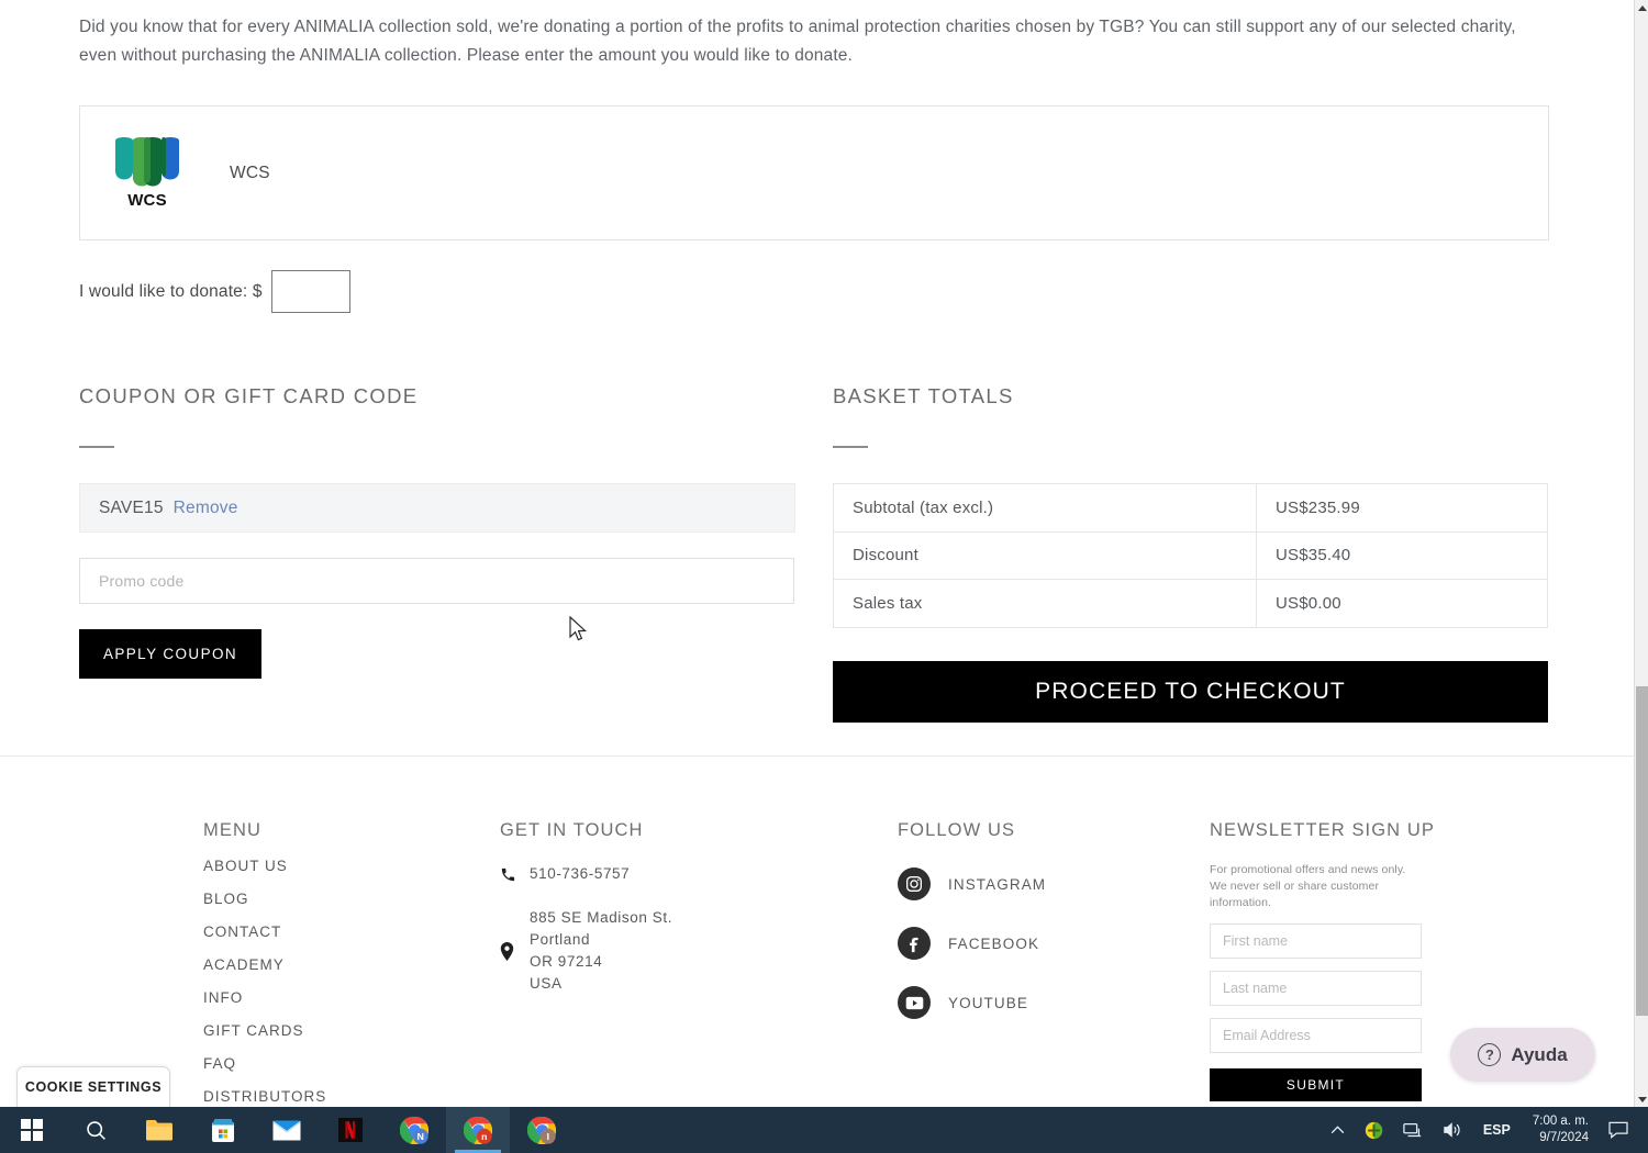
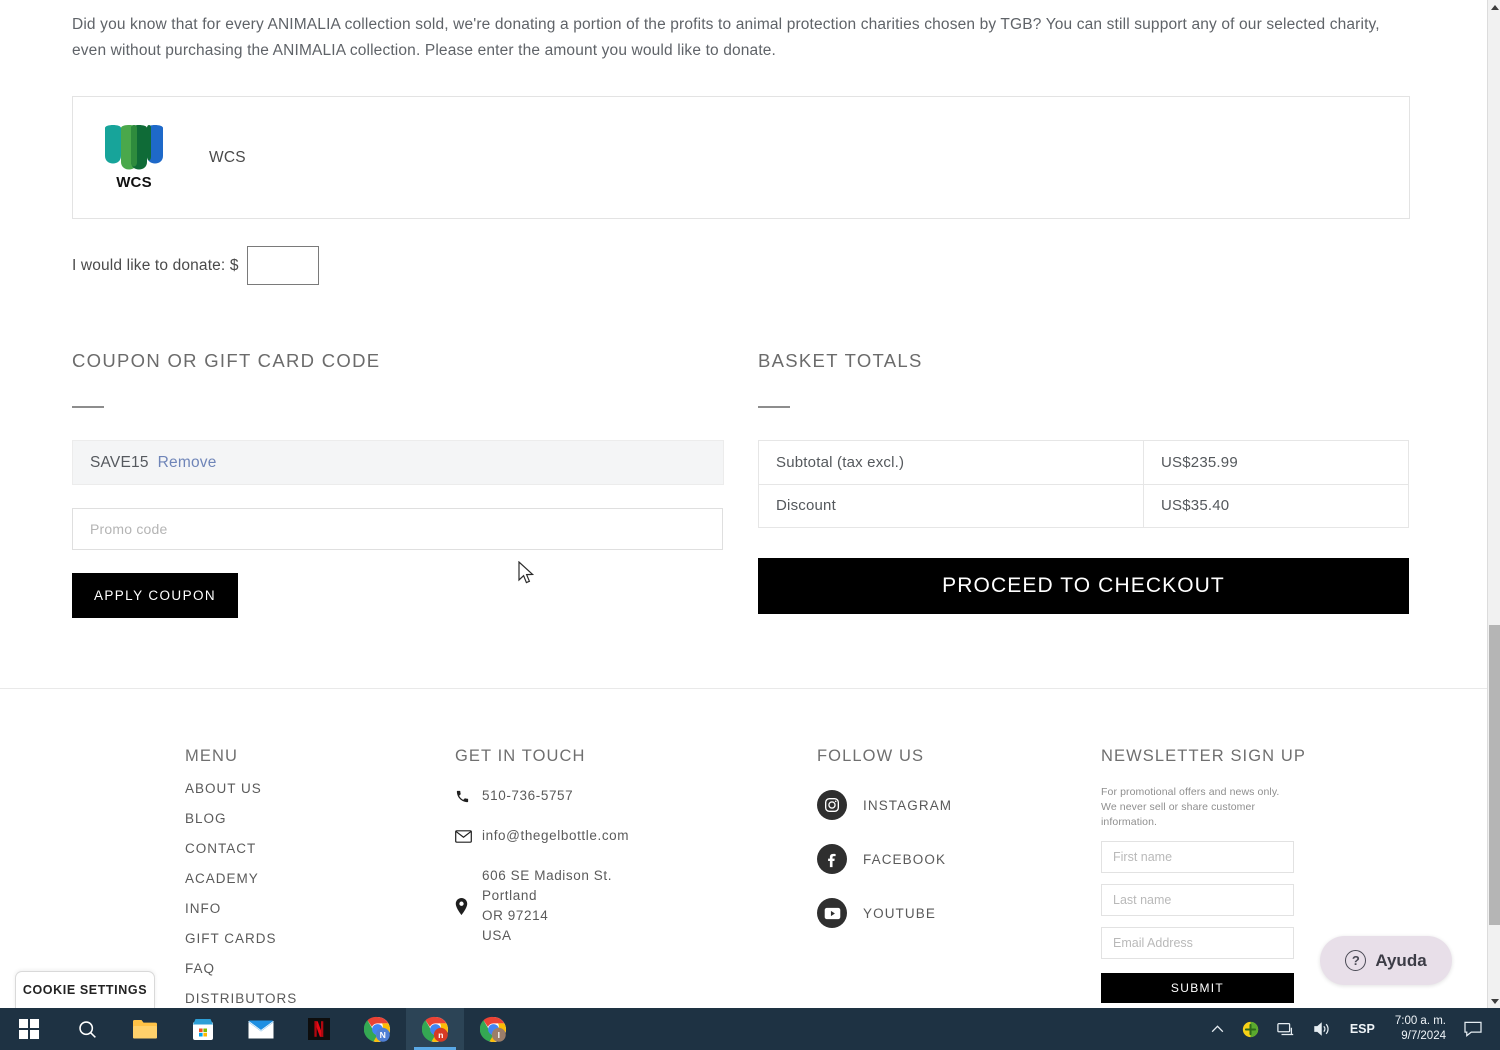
  Did you know that for every ANIMALIA collection sold, we're donating a portion of the profits to animal protection charities chosen by TGB? You can still support any of our selected charity, even without purchasing the ANIMALIA collection. Please enter the amount you would like to donate.
  WCS
  WCS
  I would like to donate: $
  COUPON OR GIFT CARD CODE
  SAVE15
  Remove
  Promo code APPLY COUPON
  BASKET TOTALS
  Subtotal (tax excl.)	US$235.99
  Discount	US$35.40
- Sales tax	US$0.00
  PROCEED TO CHECKOUT
  MENU
  ABOUT US
  BLOG
  CONTACT
  ACADEMY
  INFO
  GIFT CARDS
  FAQ
  DISTRIBUTORS
  GET IN TOUCH
  510-736-5757
+ info@thegelbottle.com
- 885 SE Madison St.
+ 606 SE Madison St.
  Portland
  OR 97214
  USA
  FOLLOW US
  INSTAGRAM
  FACEBOOK
  YOUTUBE
  NEWSLETTER SIGN UP
  For promotional offers and news only. We never sell or share customer information.
  First name
  Last name
  Email Address
  SUBMIT
  COOKIE SETTINGS
  ?
  Ayuda
  N
  n
  I
  ESP
  7:00 a. m.
  9/7/2024
